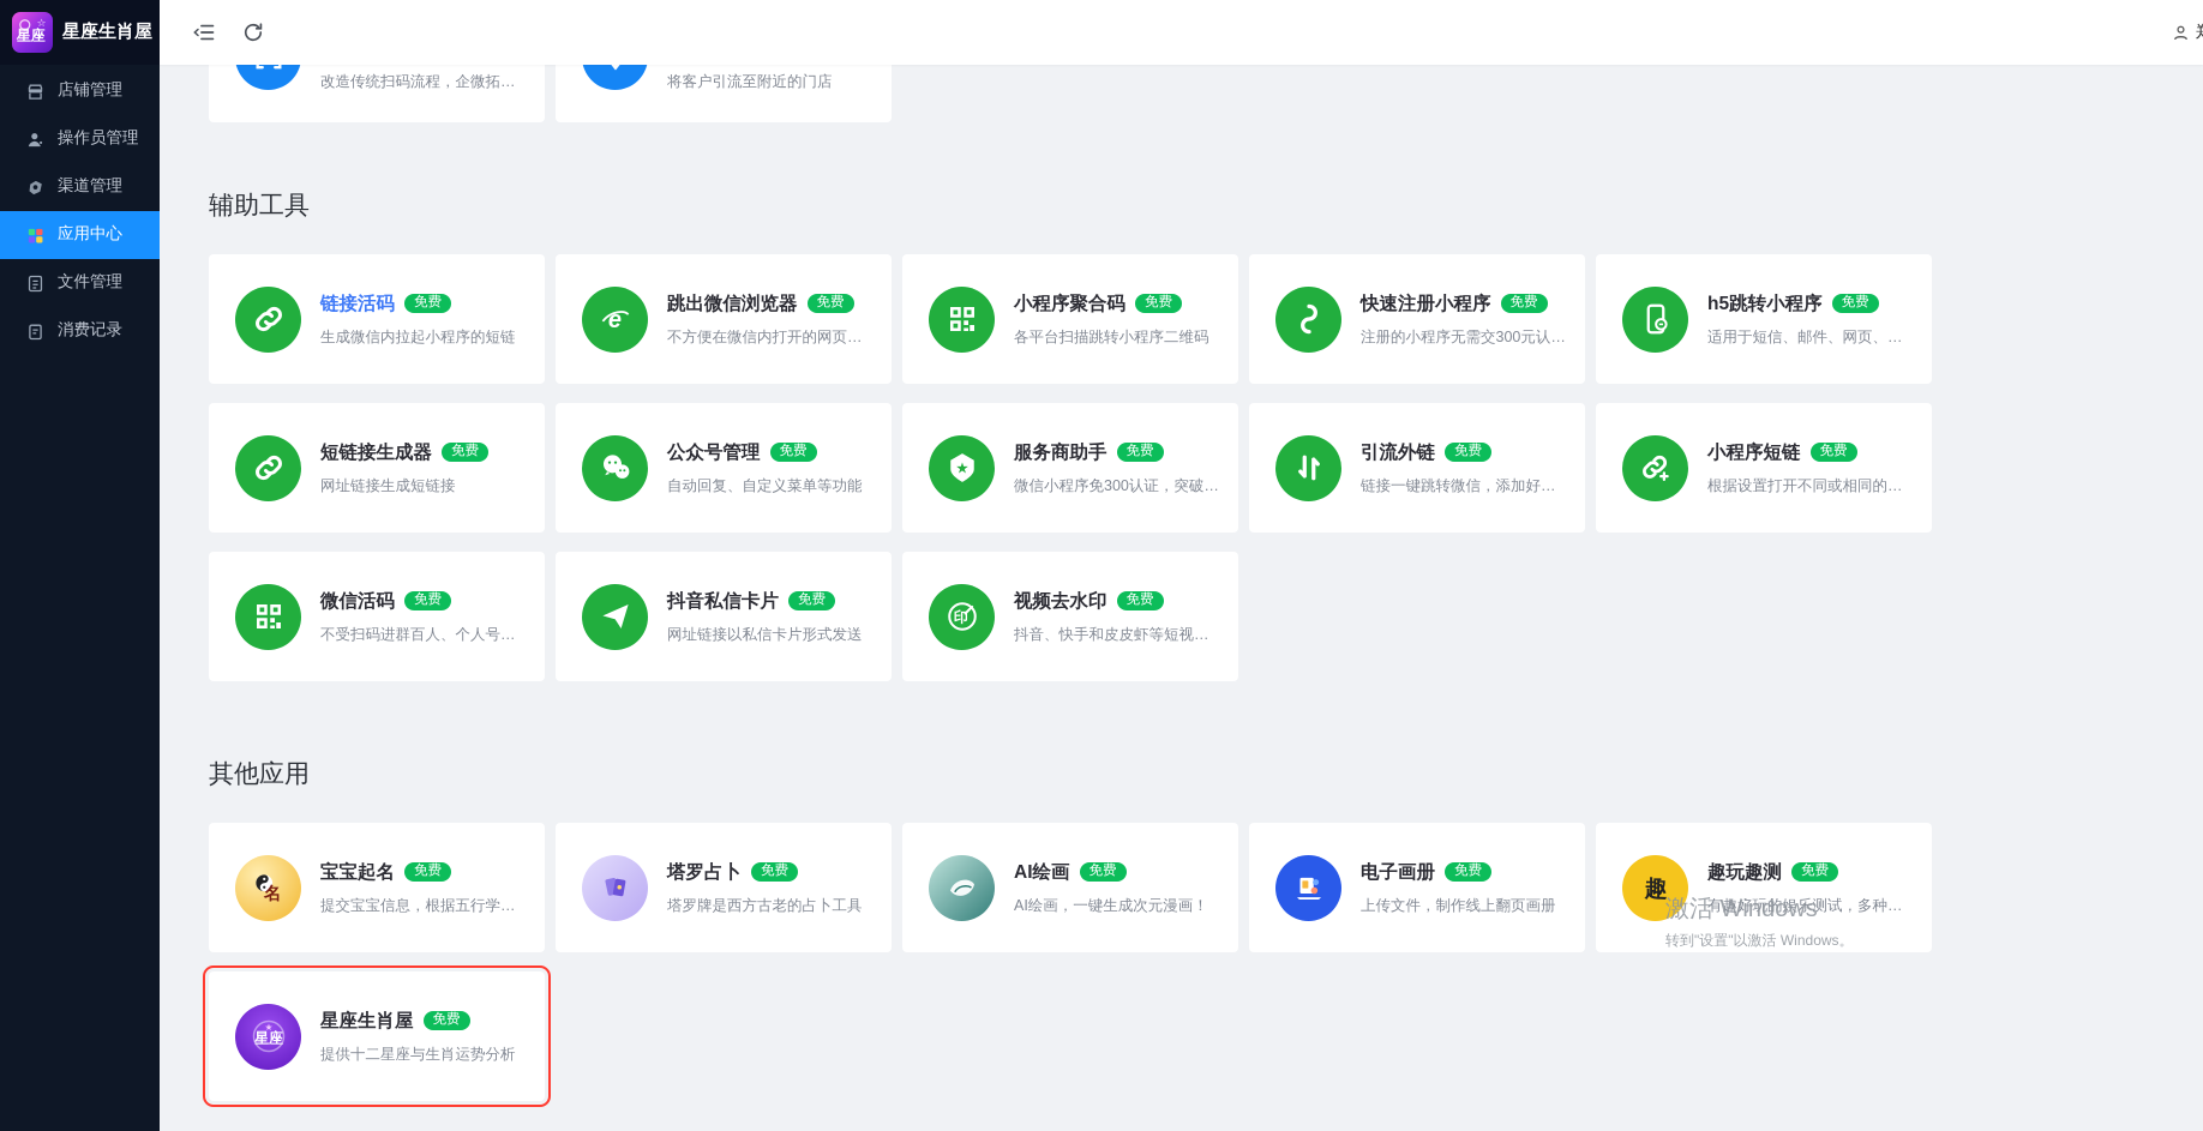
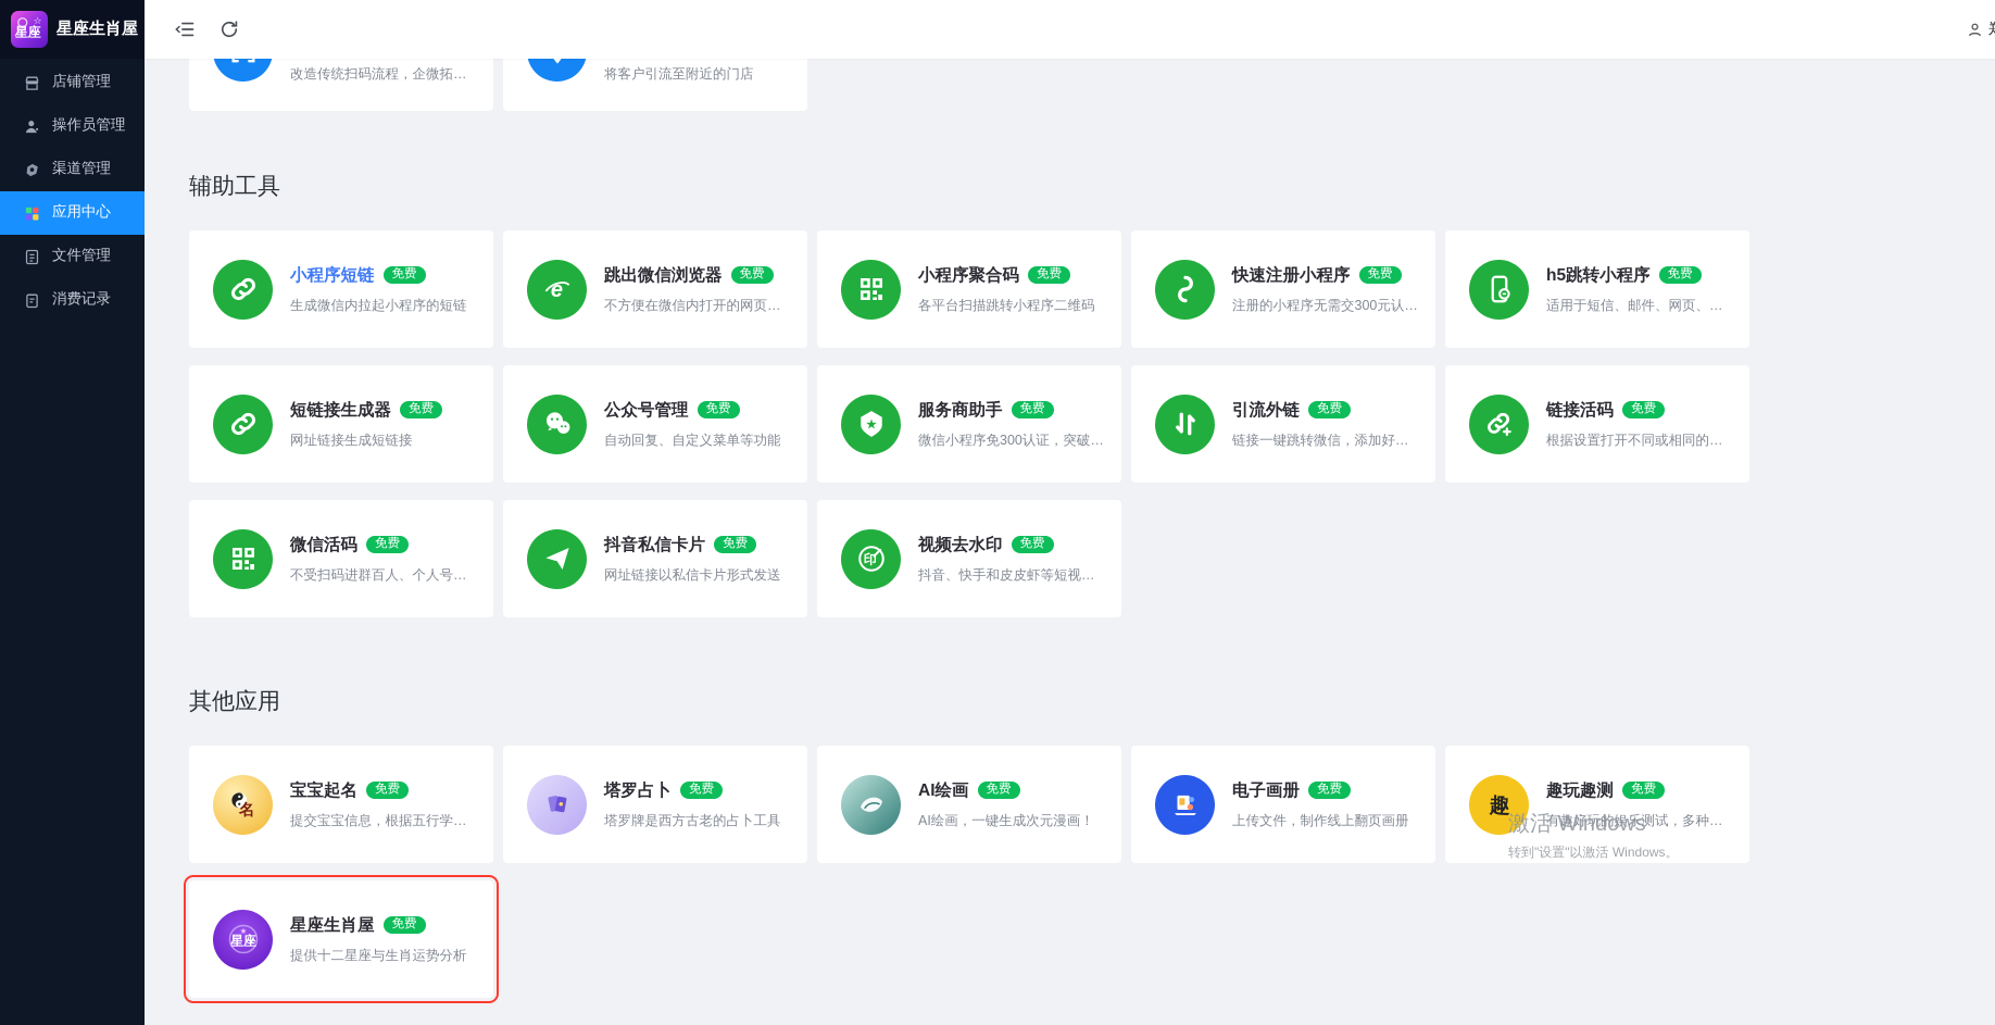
  星座
  ☆
  星座生肖屋
  店铺管理
  操作员管理
  渠道管理
  应用中心
  文件管理
  消费记录
  改造传统扫码流程，企微拓客引
  将客户引流至附近的门店
  辅助工具
- 链接活码
+ 小程序短链
  免费
  生成微信内拉起小程序的短链
  e
  跳出微信浏览器
  免费
  不方便在微信内打开的网页，跳
  小程序聚合码
  免费
  各平台扫描跳转小程序二维码
  快速注册小程序
  免费
  注册的小程序无需交300元认证
  h5跳转小程序
  免费
  适用于短信、邮件、网页、微信
  短链接生成器
  免费
  网址链接生成短链接
  公众号管理
  免费
  自动回复、自定义菜单等功能
  ★
  服务商助手
  免费
  微信小程序免300认证，突破管
  引流外链
  免费
  链接一键跳转微信，添加好友、
- 小程序短链
+ 链接活码
  免费
  根据设置打开不同或相同的链接
  微信活码
  免费
  不受扫码进群百人、个人号被动
  抖音私信卡片
  免费
  网址链接以私信卡片形式发送
  印
  视频去水印
  免费
  抖音、快手和皮皮虾等短视频去
  其他应用
  名
  宝宝起名
  免费
  提交宝宝信息，根据五行学推荐
  塔罗占卜
  免费
  塔罗牌是西方古老的占卜工具
  AI绘画
  免费
  AI绘画，一键生成次元漫画！
  电子画册
  免费
  上传文件，制作线上翻页画册
  趣
  趣玩趣测
  免费
  有趣好玩的娱乐测试，多种样式
  星座
  ★
  星座生肖屋
  免费
  提供十二星座与生肖运势分析
  激活 Windows
  转到"设置"以激活 Windows。
